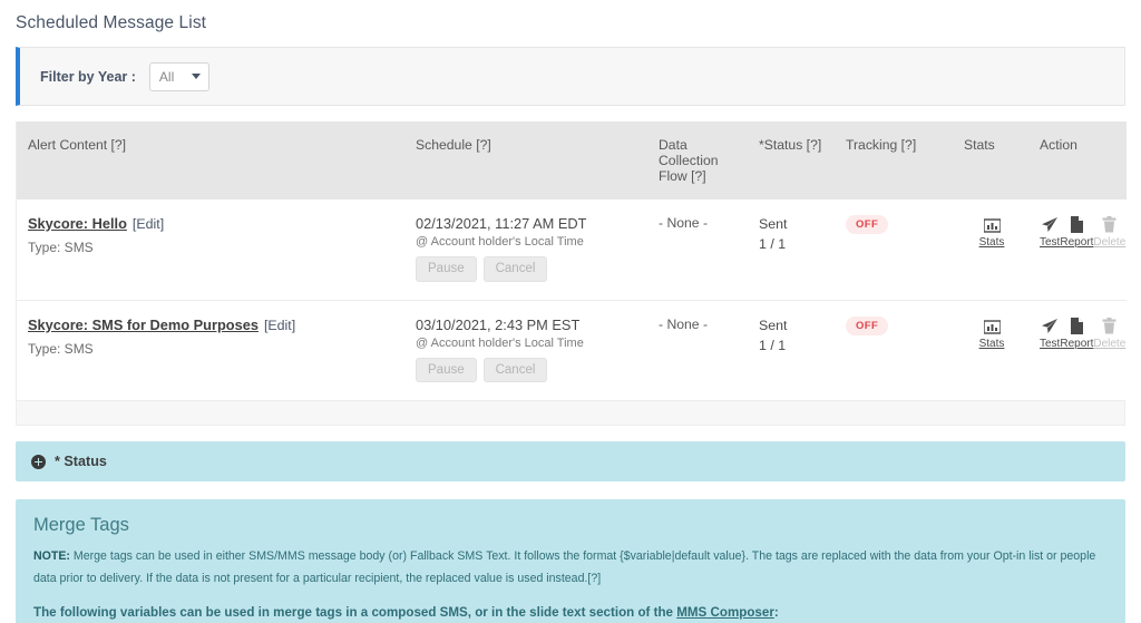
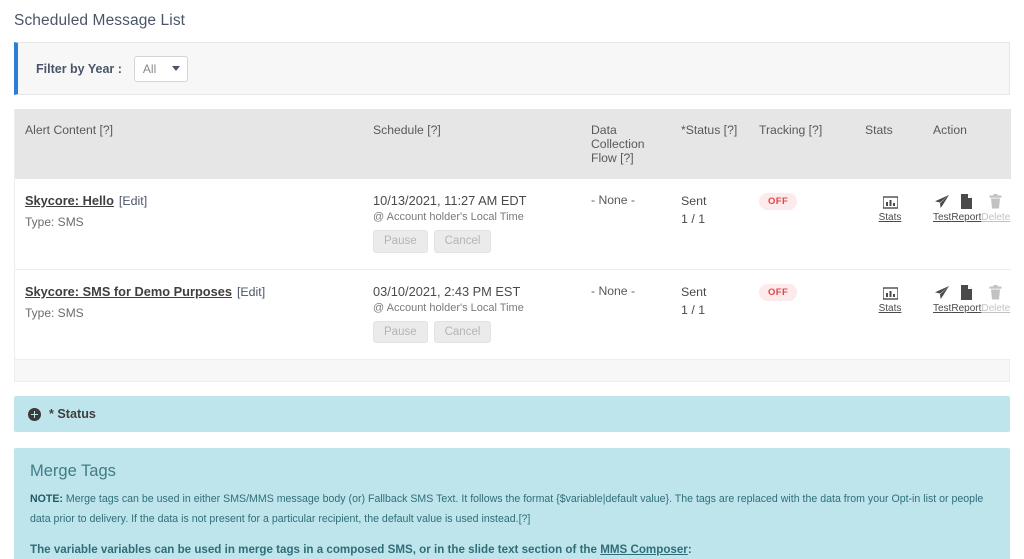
  Scheduled Message List
  Filter by Year :
  All
  Alert Content [?]	Schedule [?]	Data Collection Flow [?]	*Status [?]	Tracking [?]	Stats	Action
- Skycore: Hello [Edit] Type: SMS	02/13/2021, 11:27 AM EDT @ Account holder's Local Time Pause Cancel	- None -	Sent 1 / 1	OFF	Stats	Test Report Delete
+ Skycore: Hello [Edit] Type: SMS	10/13/2021, 11:27 AM EDT @ Account holder's Local Time Pause Cancel	- None -	Sent 1 / 1	OFF	Stats	Test Report Delete
  Skycore: SMS for Demo Purposes [Edit] Type: SMS	03/10/2021, 2:43 PM EST @ Account holder's Local Time Pause Cancel	- None -	Sent 1 / 1	OFF	Stats	Test Report Delete
  * Status
  Merge Tags
- NOTE: Merge tags can be used in either SMS/MMS message body (or) Fallback SMS Text. It follows the format {$variable|default value}. The tags are replaced with the data from your Opt-in list or people data prior to delivery. If the data is not present for a particular recipient, the replaced value is used instead.[?]
+ NOTE: Merge tags can be used in either SMS/MMS message body (or) Fallback SMS Text. It follows the format {$variable|default value}. The tags are replaced with the data from your Opt-in list or people data prior to delivery. If the data is not present for a particular recipient, the default value is used instead.[?]
- The following variables can be used in merge tags in a composed SMS, or in the slide text section of the MMS Composer:
+ The variable variables can be used in merge tags in a composed SMS, or in the slide text section of the MMS Composer:
